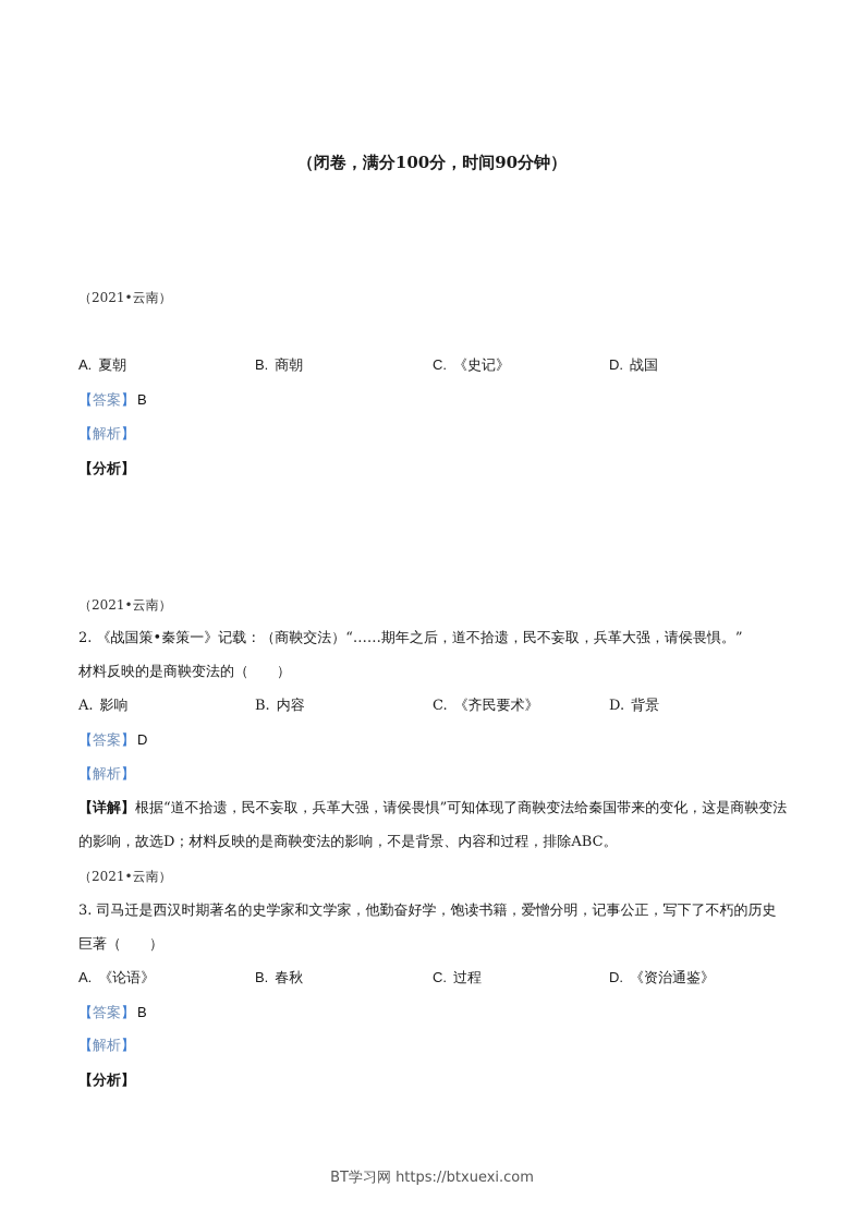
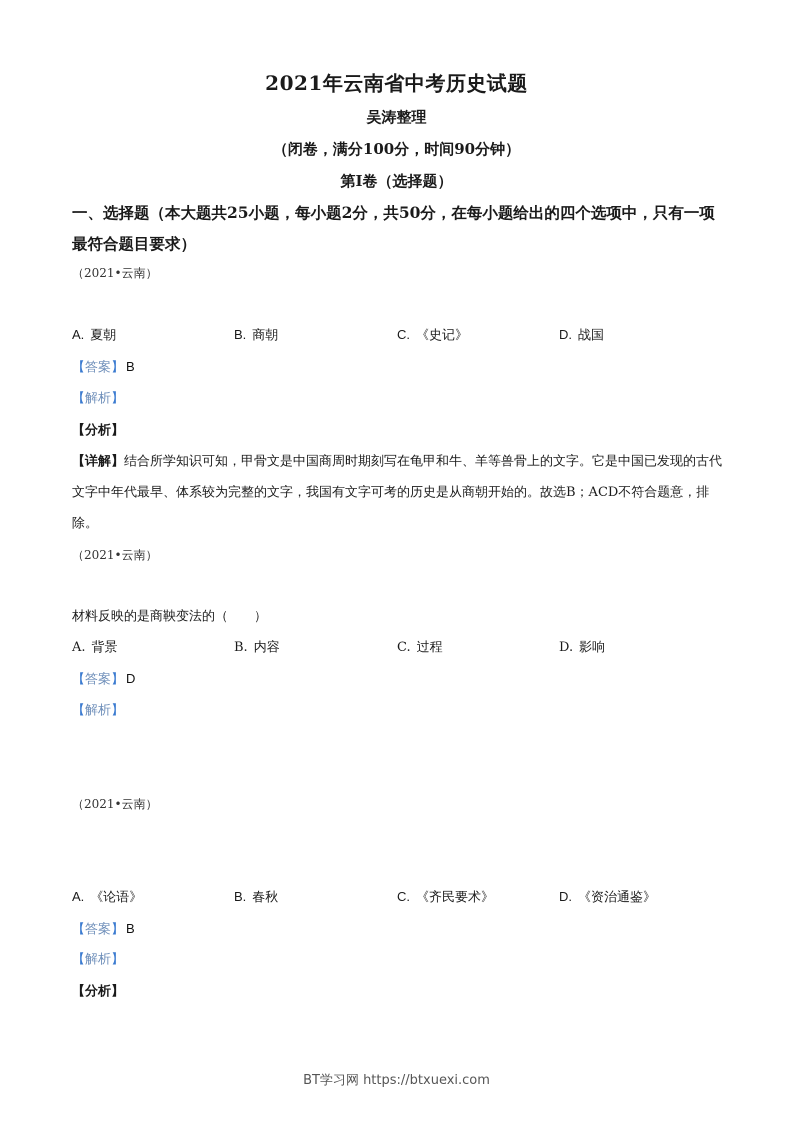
+ 2021年云南省中考历史试题
+ 吴涛整理
  （闭卷，满分100分，时间90分钟）
+ 第Ⅰ卷（选择题）
+ 一、选择题（本大题共25小题，每小题2分，共50分，在每小题给出的四个选项中，只有一项最符合题目要求）
  （2021•云南）
  A. 夏朝
  B. 商朝
  C. 《史记》
  D. 战国
  【答案】 B
  【解析】
  【分析】
+ 【详解】结合所学知识可知，甲骨文是中国商周时期刻写在龟甲和牛、羊等兽骨上的文字。它是中国已发现的古代文字中年代最早、体系较为完整的文字，我国有文字可考的历史是从商朝开始的。故选B；ACD不符合题意，排除。
  （2021•云南）
- 2. 《战国策•秦策一》记载：（商鞅交法）“……期年之后，道不拾遗，民不妄取，兵革大强，请侯畏惧。”
  材料反映的是商鞅变法的（ ）
- A. 影响
+ A. 背景
  B. 内容
- C. 《齐民要术》
+ C. 过程
- D. 背景
+ D. 影响
  【答案】 D
  【解析】
- 【详解】根据“道不拾遗，民不妄取，兵革大强，请侯畏惧”可知体现了商鞅变法给秦国带来的变化，这是商鞅变法的影响，故选D；材料反映的是商鞅变法的影响，不是背景、内容和过程，排除ABC。
  （2021•云南）
- 3. 司马迁是西汉时期著名的史学家和文学家，他勤奋好学，饱读书籍，爱憎分明，记事公正，写下了不朽的历史巨著（ ）
  A. 《论语》
  B. 春秋
- C. 过程
+ C. 《齐民要术》
  D. 《资治通鉴》
  【答案】 B
  【解析】
  【分析】
  BT学习网 https://btxuexi.com
